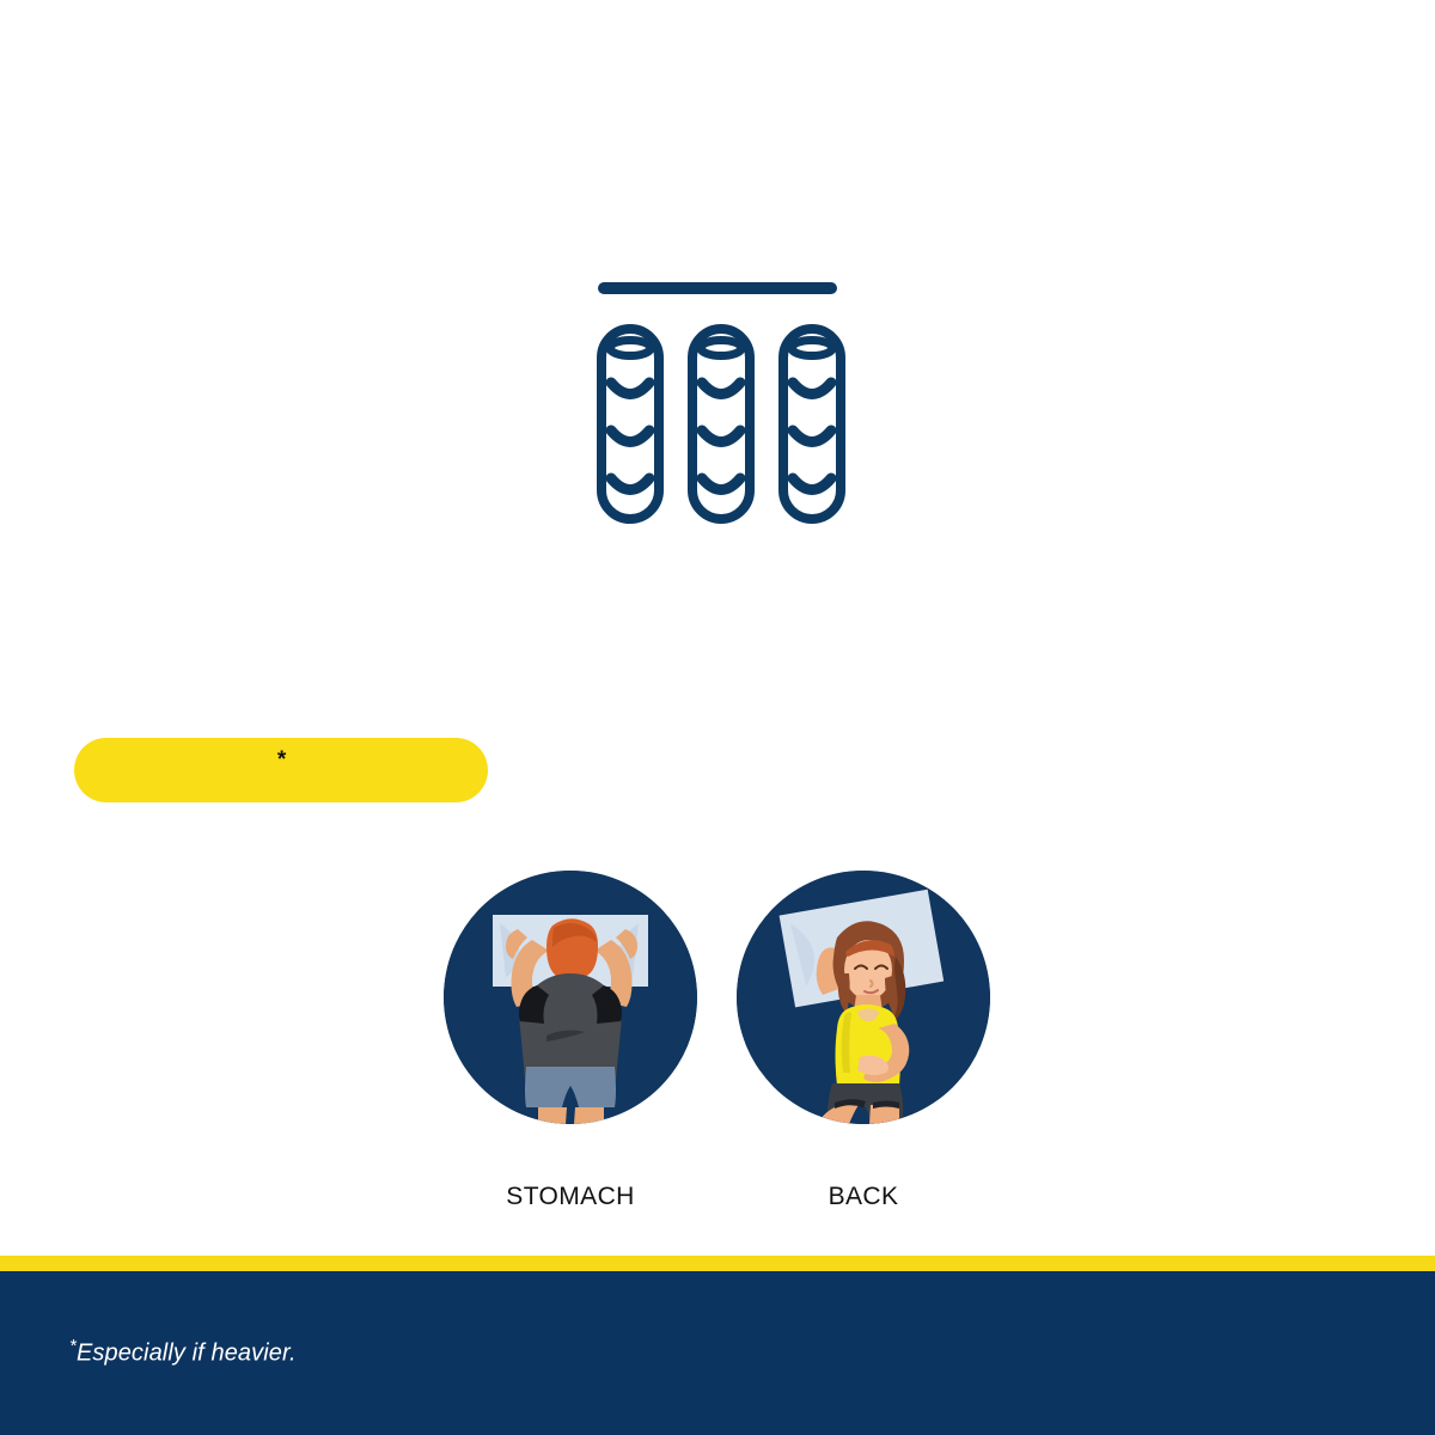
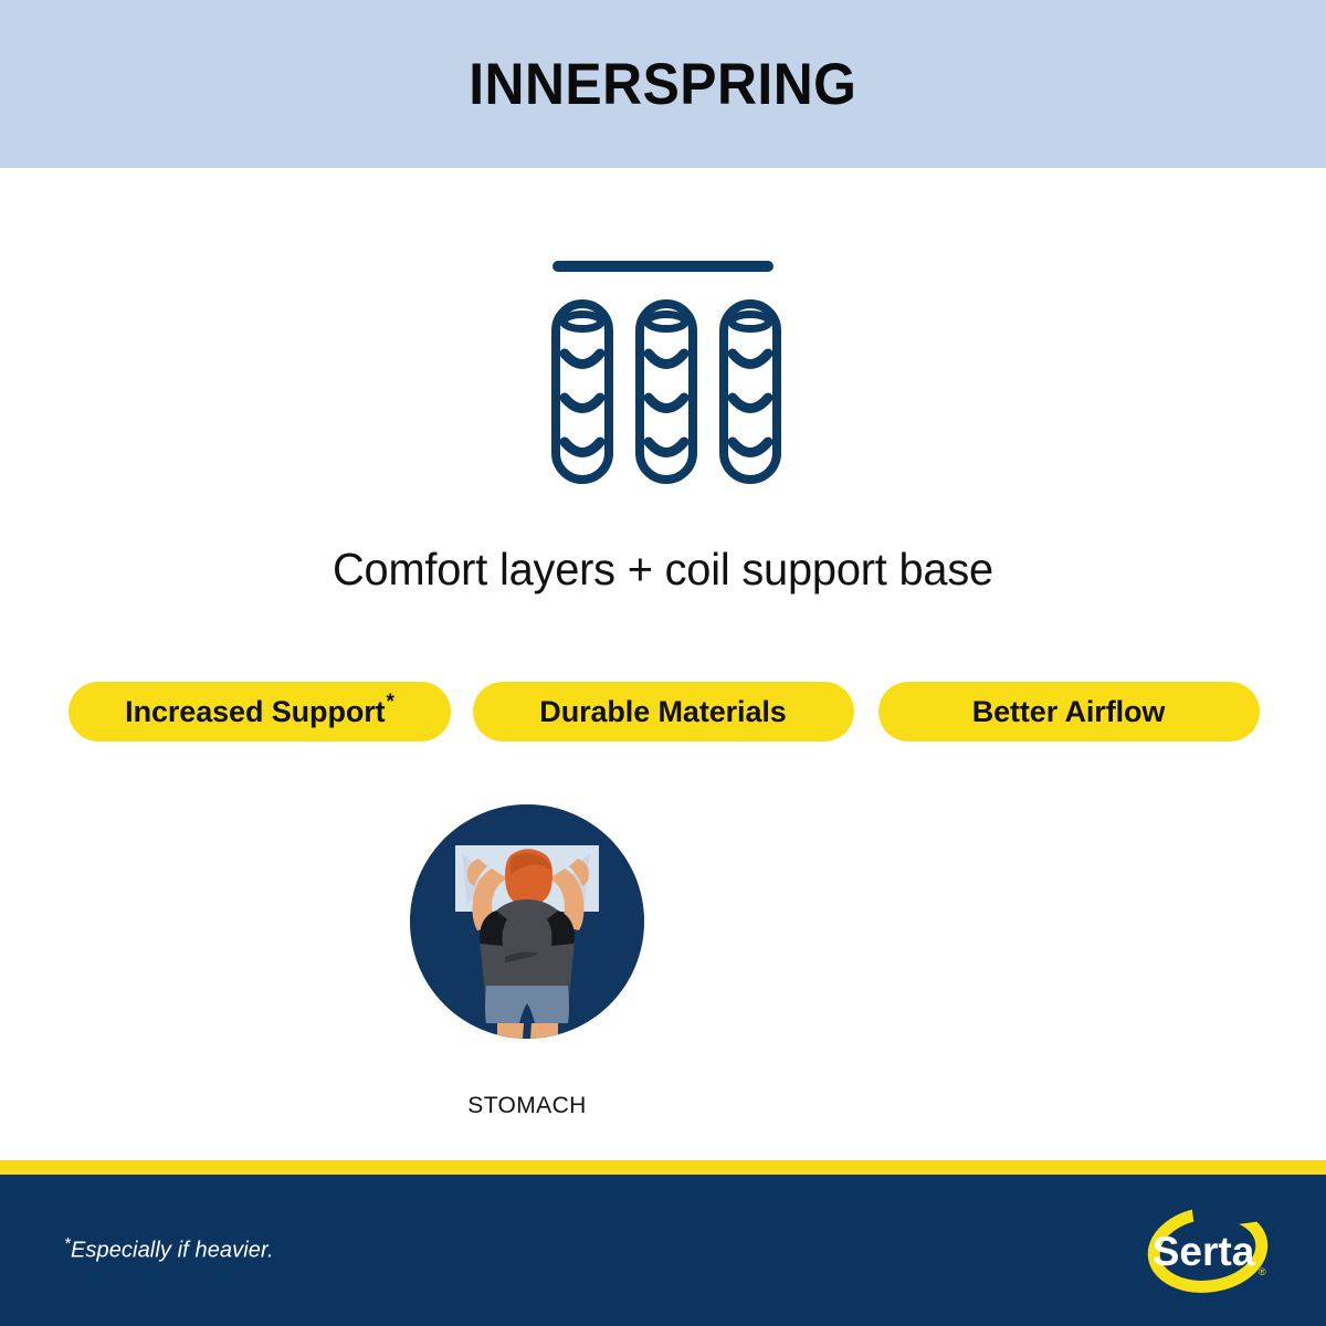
+ INNERSPRING
+ Comfort layers + coil support base
+ Increased Support
  *
+ Durable Materials
+ Better Airflow
  STOMACH
- BACK
  *Especially if heavier.
+ Serta
+ ®
